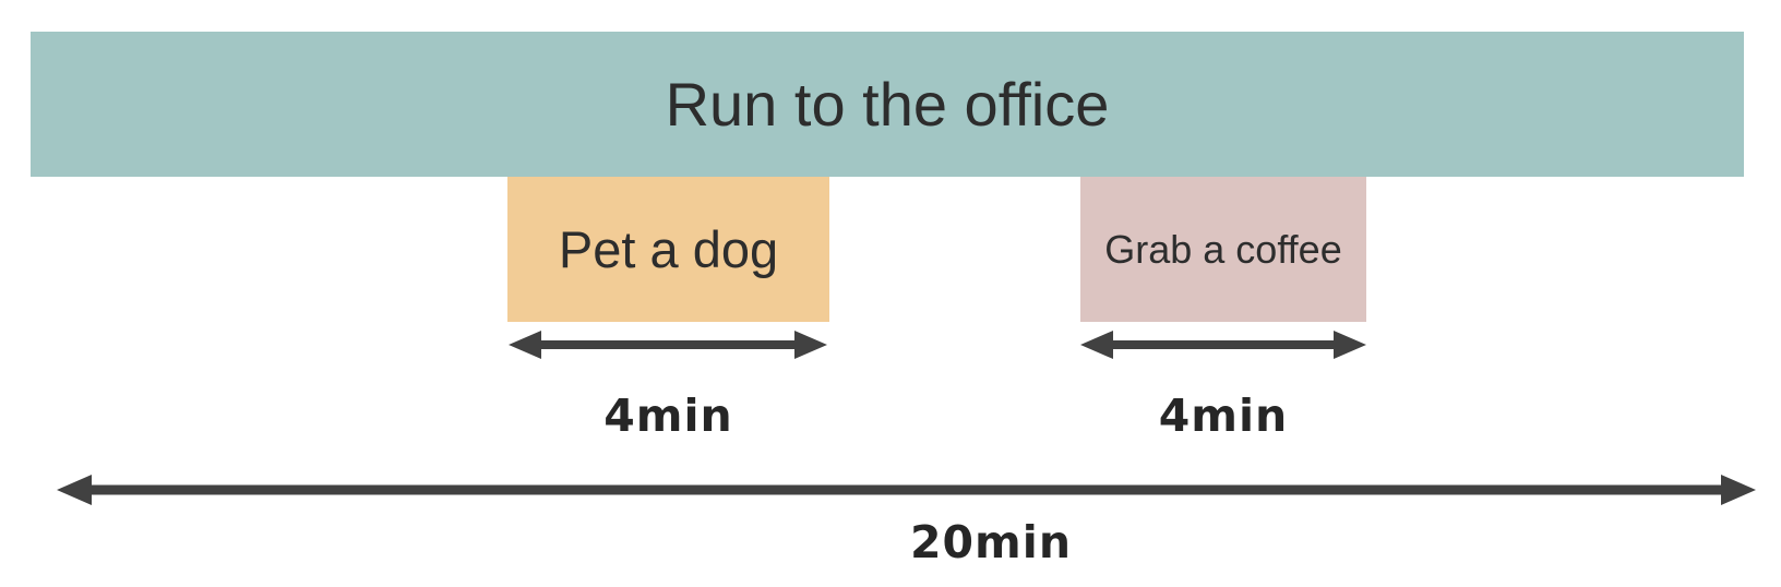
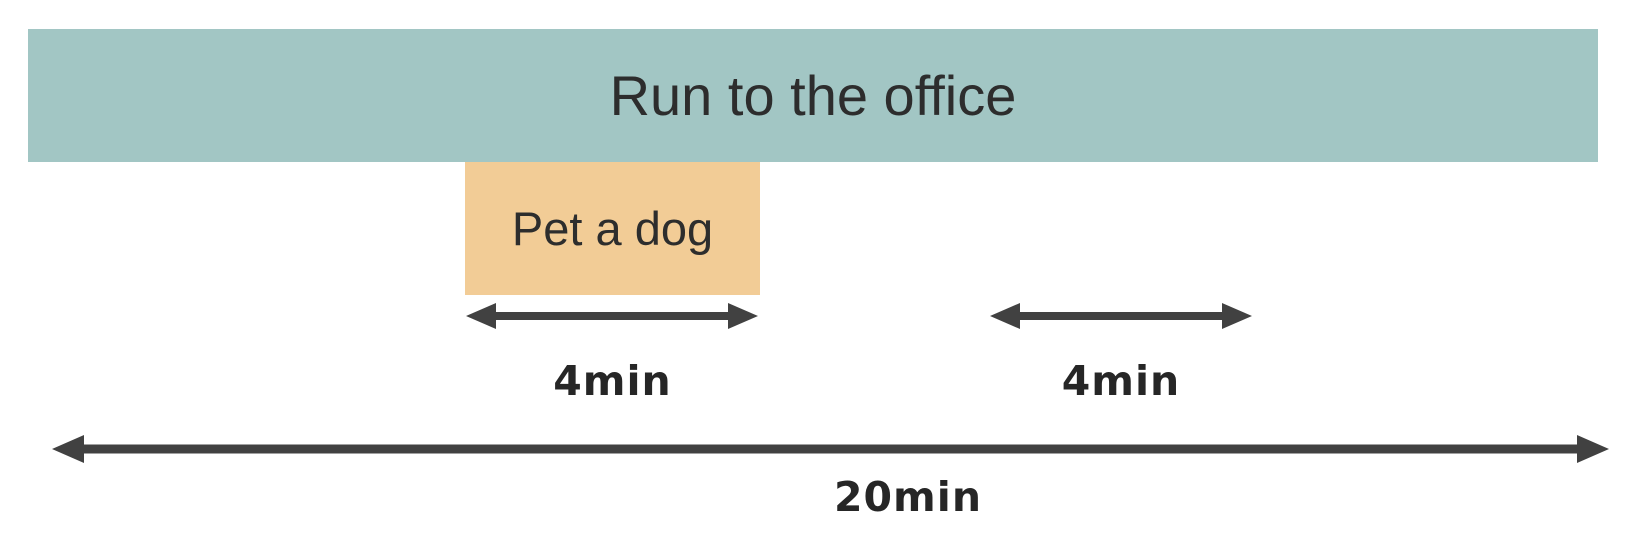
  Run to the office
  Pet a dog
- Grab a coffee
  4min
  4min
  20min
